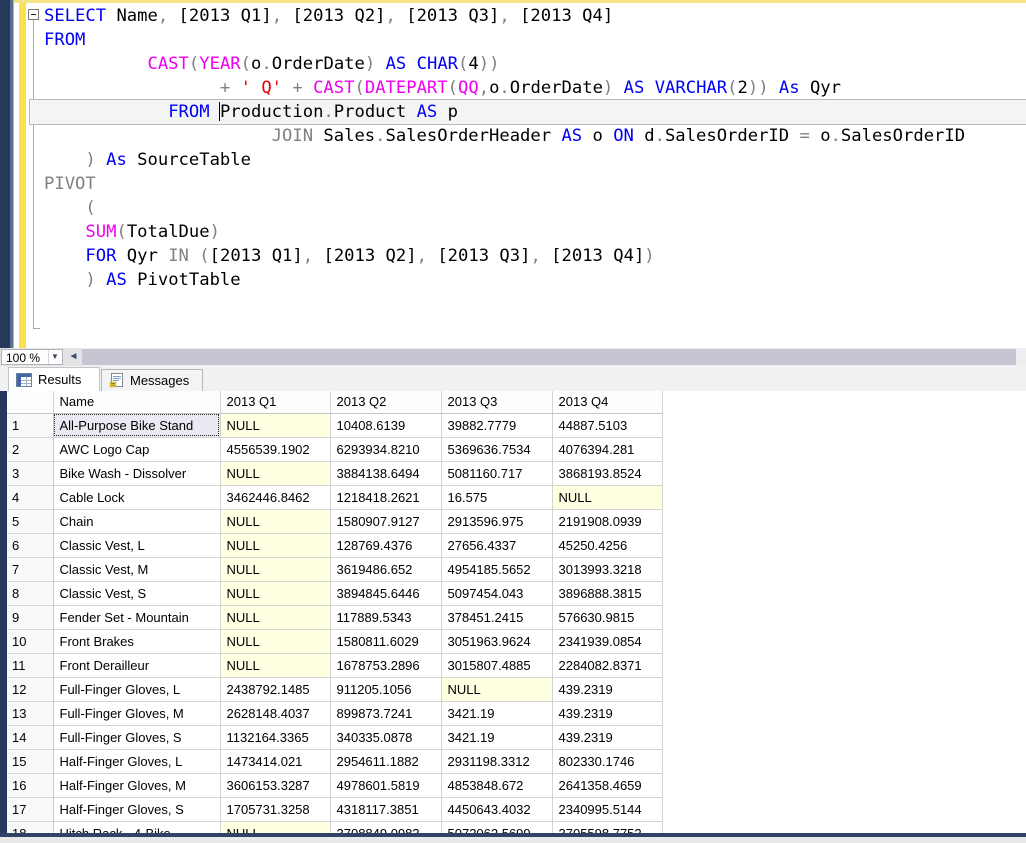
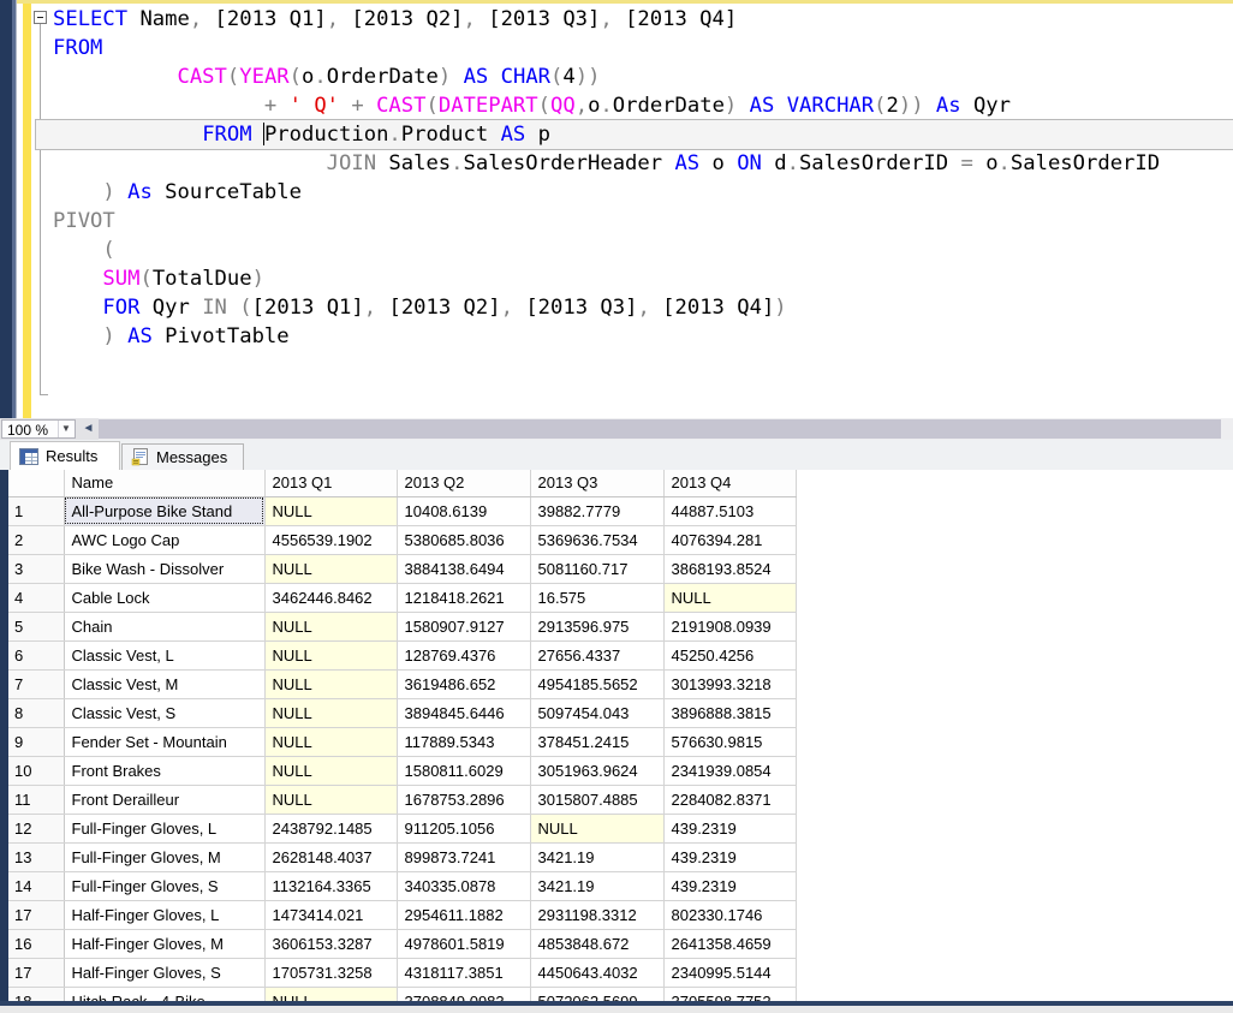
  SELECT Name, [2013 Q1], [2013 Q2], [2013 Q3], [2013 Q4]
  FROM
  CAST(YEAR(o.OrderDate) AS CHAR(4))
  + ' Q' + CAST(DATEPART(QQ,o.OrderDate) AS VARCHAR(2)) As Qyr
  FROM Production.Product AS p
  JOIN Sales.SalesOrderHeader AS o ON d.SalesOrderID = o.SalesOrderID
  ) As SourceTable
  PIVOT
  (
  SUM(TotalDue)
  FOR Qyr IN ([2013 Q1], [2013 Q2], [2013 Q3], [2013 Q4])
  ) AS PivotTable
  100 %
  ▼
  ◄
  Results
  Messages
  	Name	2013 Q1	2013 Q2	2013 Q3	2013 Q4
  1	All-Purpose Bike Stand	NULL	10408.6139	39882.7779	44887.5103
- 2	AWC Logo Cap	4556539.1902	6293934.8210	5369636.7534	4076394.281
+ 2	AWC Logo Cap	4556539.1902	5380685.8036	5369636.7534	4076394.281
  3	Bike Wash - Dissolver	NULL	3884138.6494	5081160.717	3868193.8524
  4	Cable Lock	3462446.8462	1218418.2621	16.575	NULL
  5	Chain	NULL	1580907.9127	2913596.975	2191908.0939
  6	Classic Vest, L	NULL	128769.4376	27656.4337	45250.4256
  7	Classic Vest, M	NULL	3619486.652	4954185.5652	3013993.3218
  8	Classic Vest, S	NULL	3894845.6446	5097454.043	3896888.3815
  9	Fender Set - Mountain	NULL	117889.5343	378451.2415	576630.9815
  10	Front Brakes	NULL	1580811.6029	3051963.9624	2341939.0854
  11	Front Derailleur	NULL	1678753.2896	3015807.4885	2284082.8371
  12	Full-Finger Gloves, L	2438792.1485	911205.1056	NULL	439.2319
  13	Full-Finger Gloves, M	2628148.4037	899873.7241	3421.19	439.2319
  14	Full-Finger Gloves, S	1132164.3365	340335.0878	3421.19	439.2319
- 15	Half-Finger Gloves, L	1473414.021	2954611.1882	2931198.3312	802330.1746
+ 17	Half-Finger Gloves, L	1473414.021	2954611.1882	2931198.3312	802330.1746
  16	Half-Finger Gloves, M	3606153.3287	4978601.5819	4853848.672	2641358.4659
  17	Half-Finger Gloves, S	1705731.3258	4318117.3851	4450643.4032	2340995.5144
